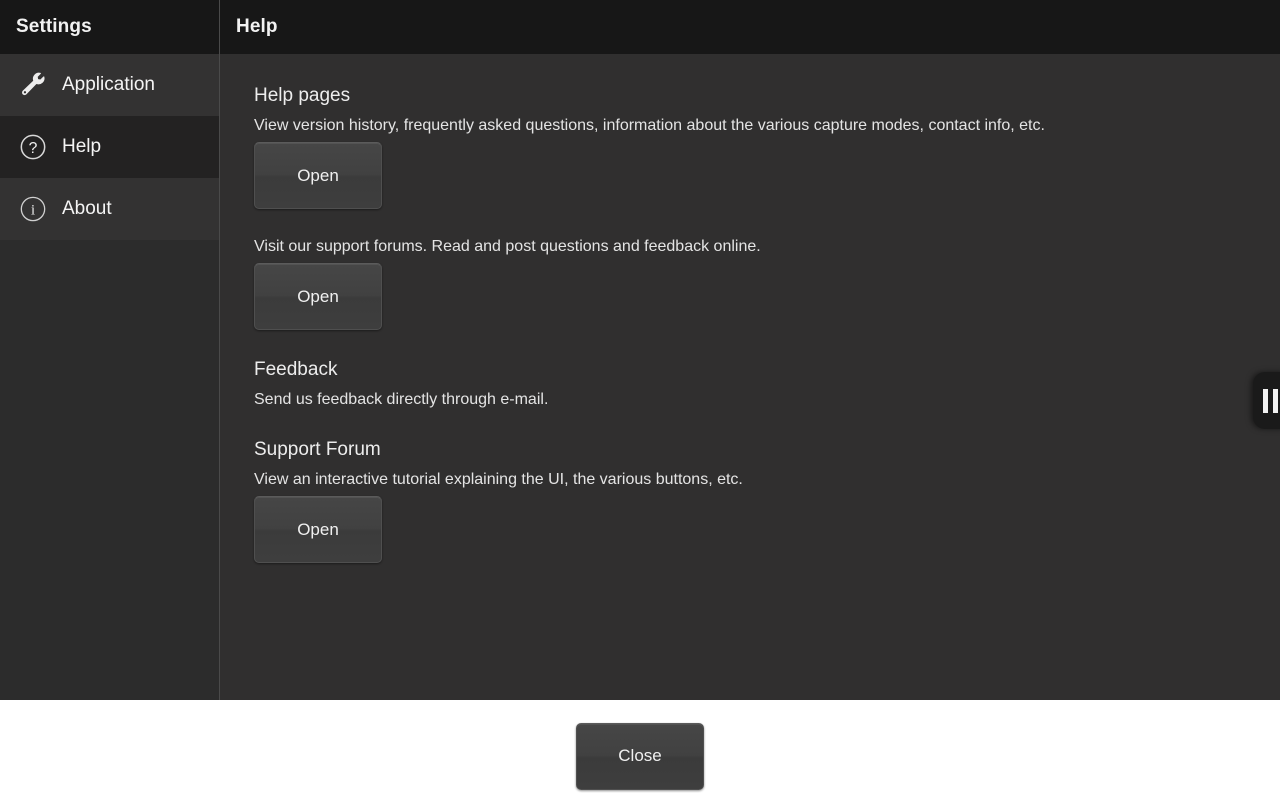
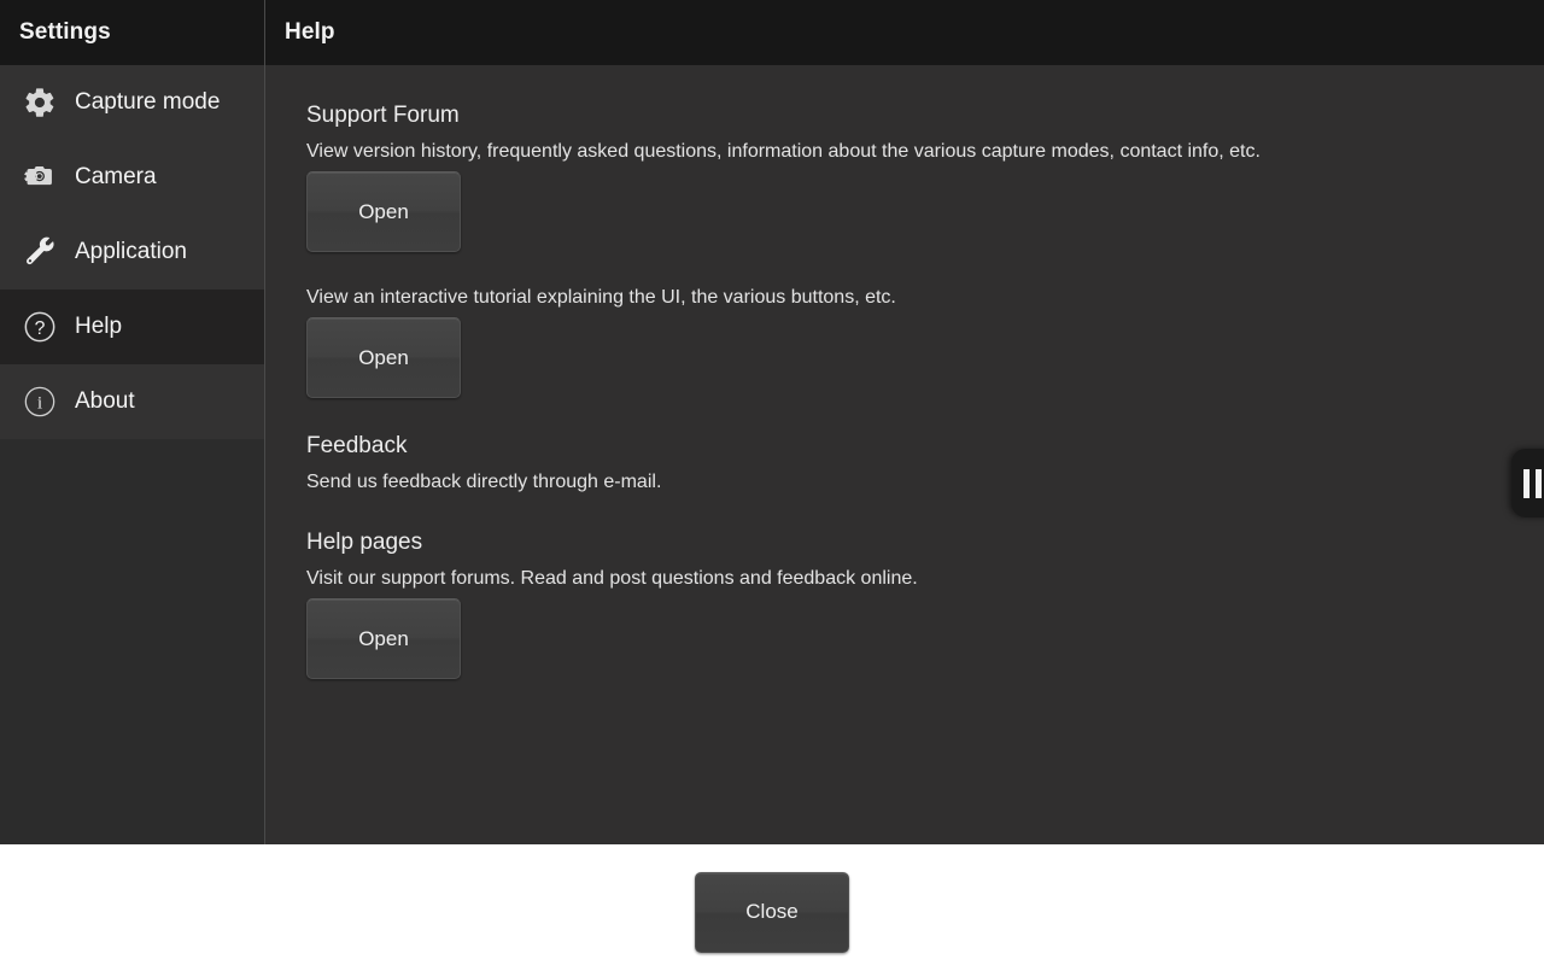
  Settings
+ Capture mode
+ Camera
  Application
  ?
  Help
  i
  About
  Help
- Help pages
+ Support Forum
  View version history, frequently asked questions, information about the various capture modes, contact info, etc.
  Open
- Visit our support forums. Read and post questions and feedback online.
+ View an interactive tutorial explaining the UI, the various buttons, etc.
  Open
  Feedback
  Send us feedback directly through e-mail.
- Support Forum
+ Help pages
- View an interactive tutorial explaining the UI, the various buttons, etc.
+ Visit our support forums. Read and post questions and feedback online.
  Open
  Close
